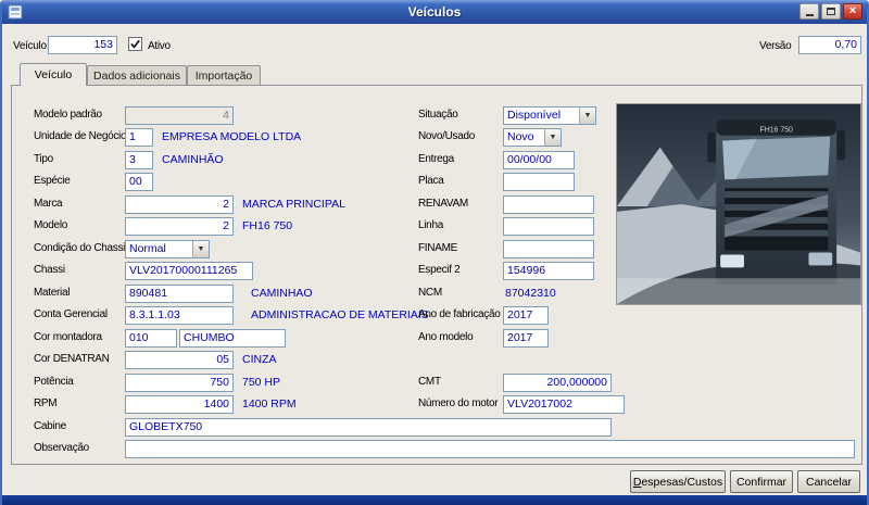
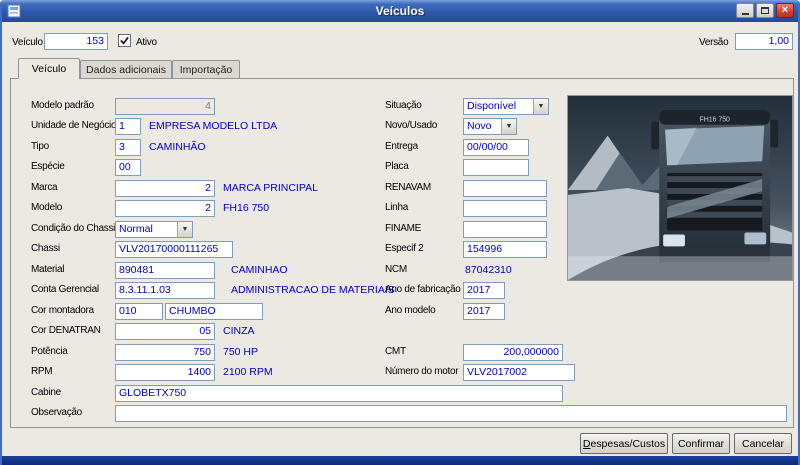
  Veículos
  ×
  Veículo
  153
  Ativo
  Versão
- 0,70
+ 1,00
  Veículo
  Dados adicionais
  Importação
  Modelo padrão
  Unidade de Negócio
  Tipo
  Espécie
  Marca
  Modelo
  Condição do Chass
  Chassi
  Material
  Conta Gerencial
  Cor montadora
  Cor DENATRAN
  Potência
  RPM
  Cabine
  Observação
  4
  1
  EMPRESA MODELO LTDA
  3
  CAMINHÃO
  00
  2
  MARCA PRINCIPAL
  2
  FH16 750
  Normal
  VLV20170000111265
  890481
  CAMINHAO
- 8.3.1.1.03
+ 8.3.11.1.03
  ADMINISTRACAO DE MATERIAIS
  010
  CHUMBO
  05
  CINZA
  750
  750 HP
  1400
- 1400 RPM
+ 2100 RPM
  GLOBETX750
  Situação
  Novo/Usado
  Entrega
  Placa
  RENAVAM
  Linha
  FINAME
  Especif 2
  NCM
  Ano de fabricação
  Ano modelo
  CMT
  Número do motor
  Disponível
  Novo
  00/00/00
  154996
  87042310
  2017
  2017
  200,000000
  VLV2017002
  Despesas/Custos
  Confirmar
  Cancelar
